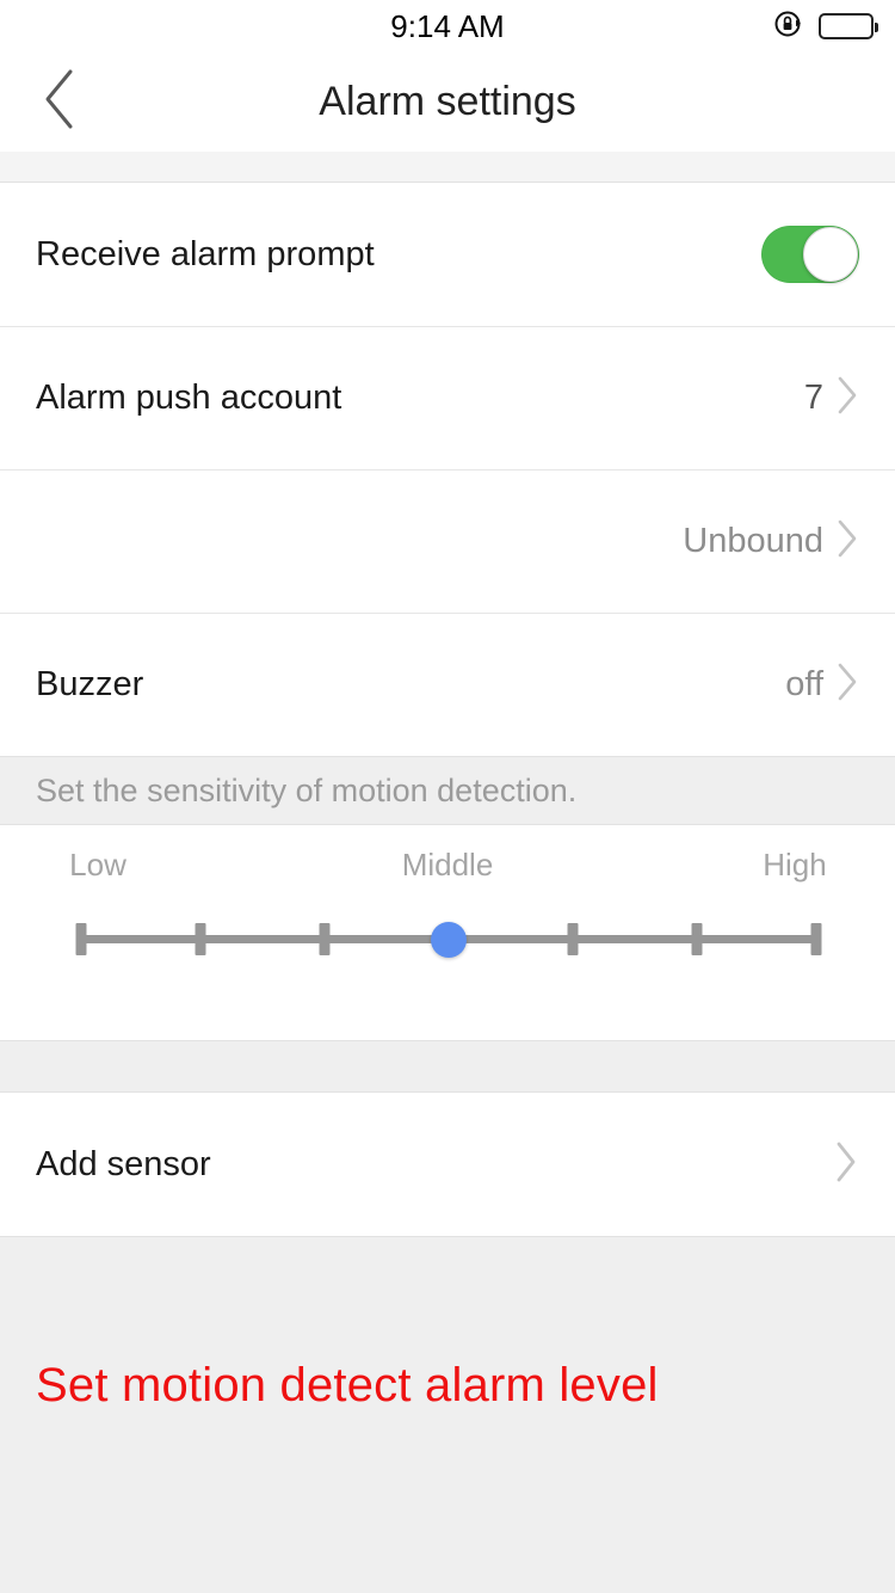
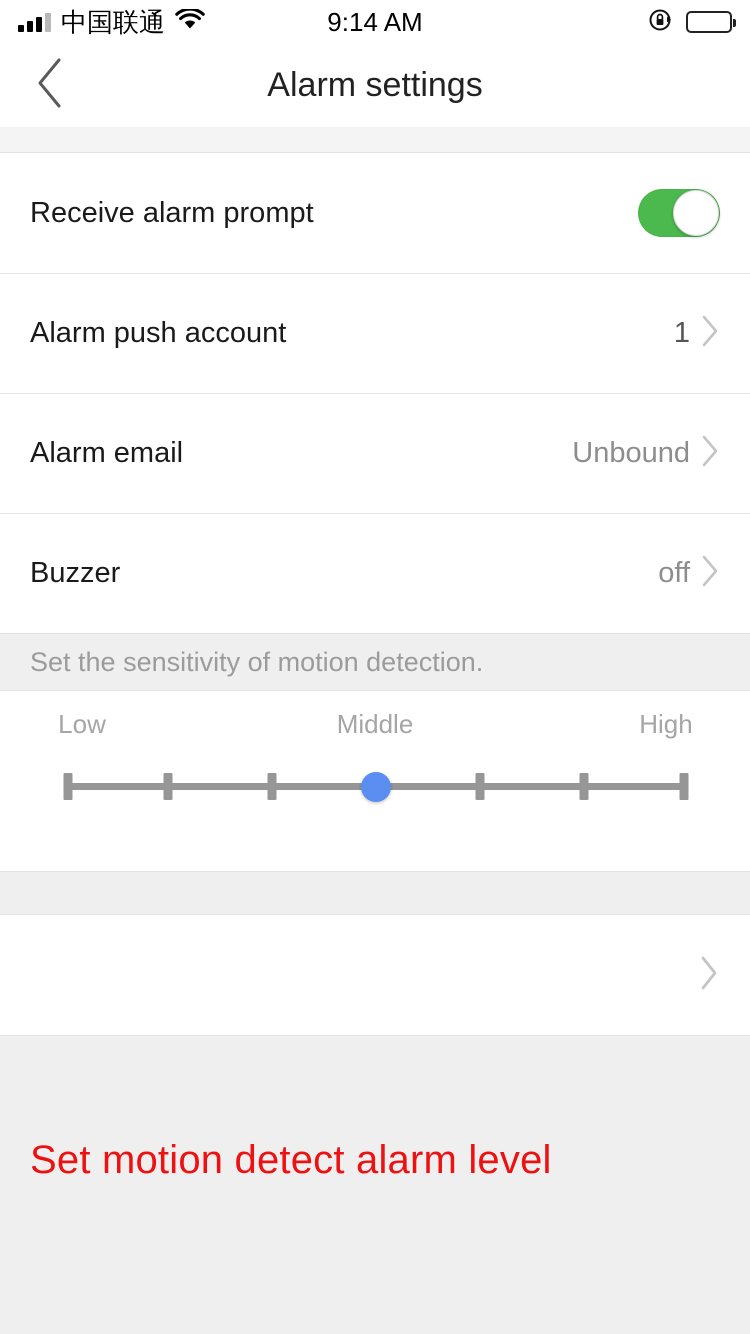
+ 中国联通
  9:14 AM
  Alarm settings
  Receive alarm prompt
  Alarm push account
- 7
+ 1
+ Alarm email
  Unbound
  Buzzer
  off
  Set the sensitivity of motion detection.
  Low
  Middle
  High
- Add sensor
  Set motion detect alarm level
